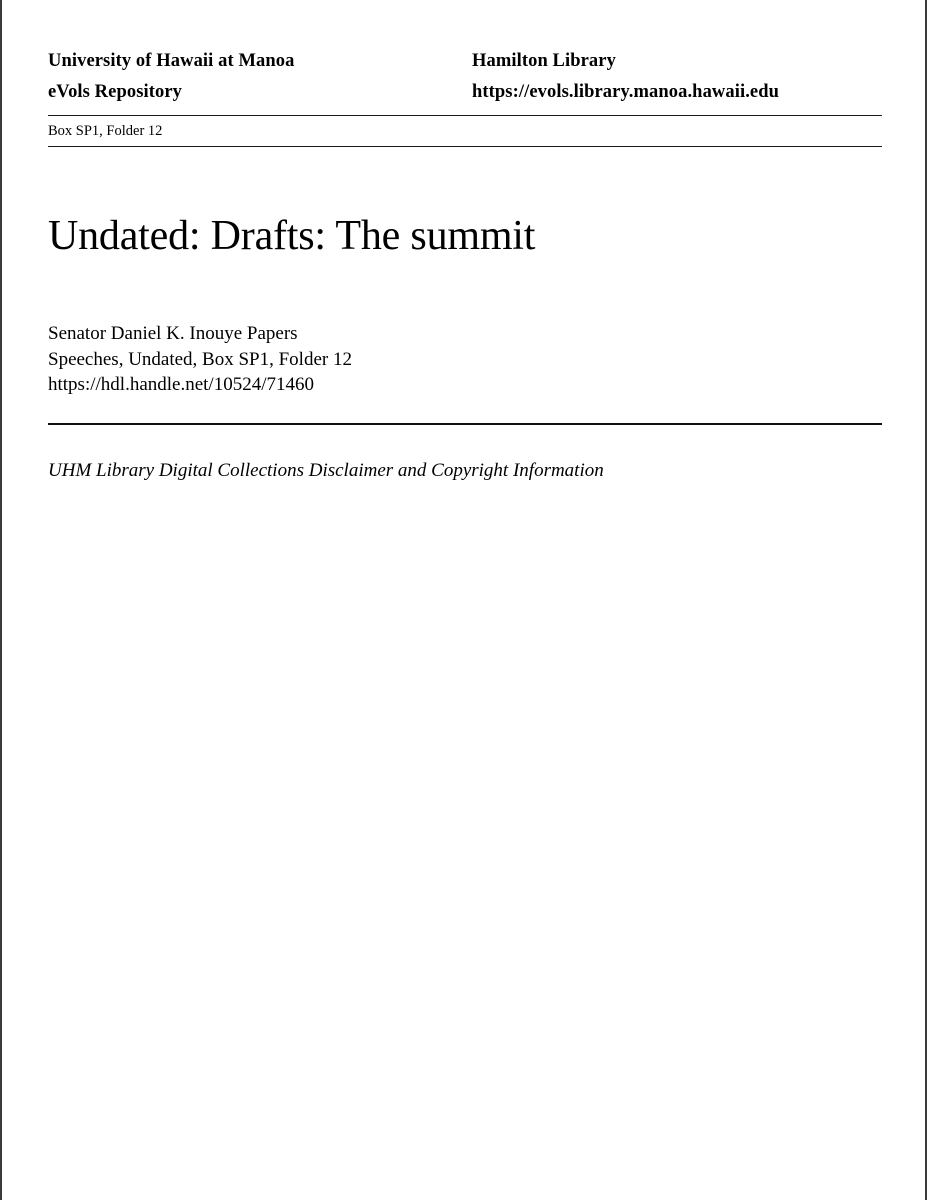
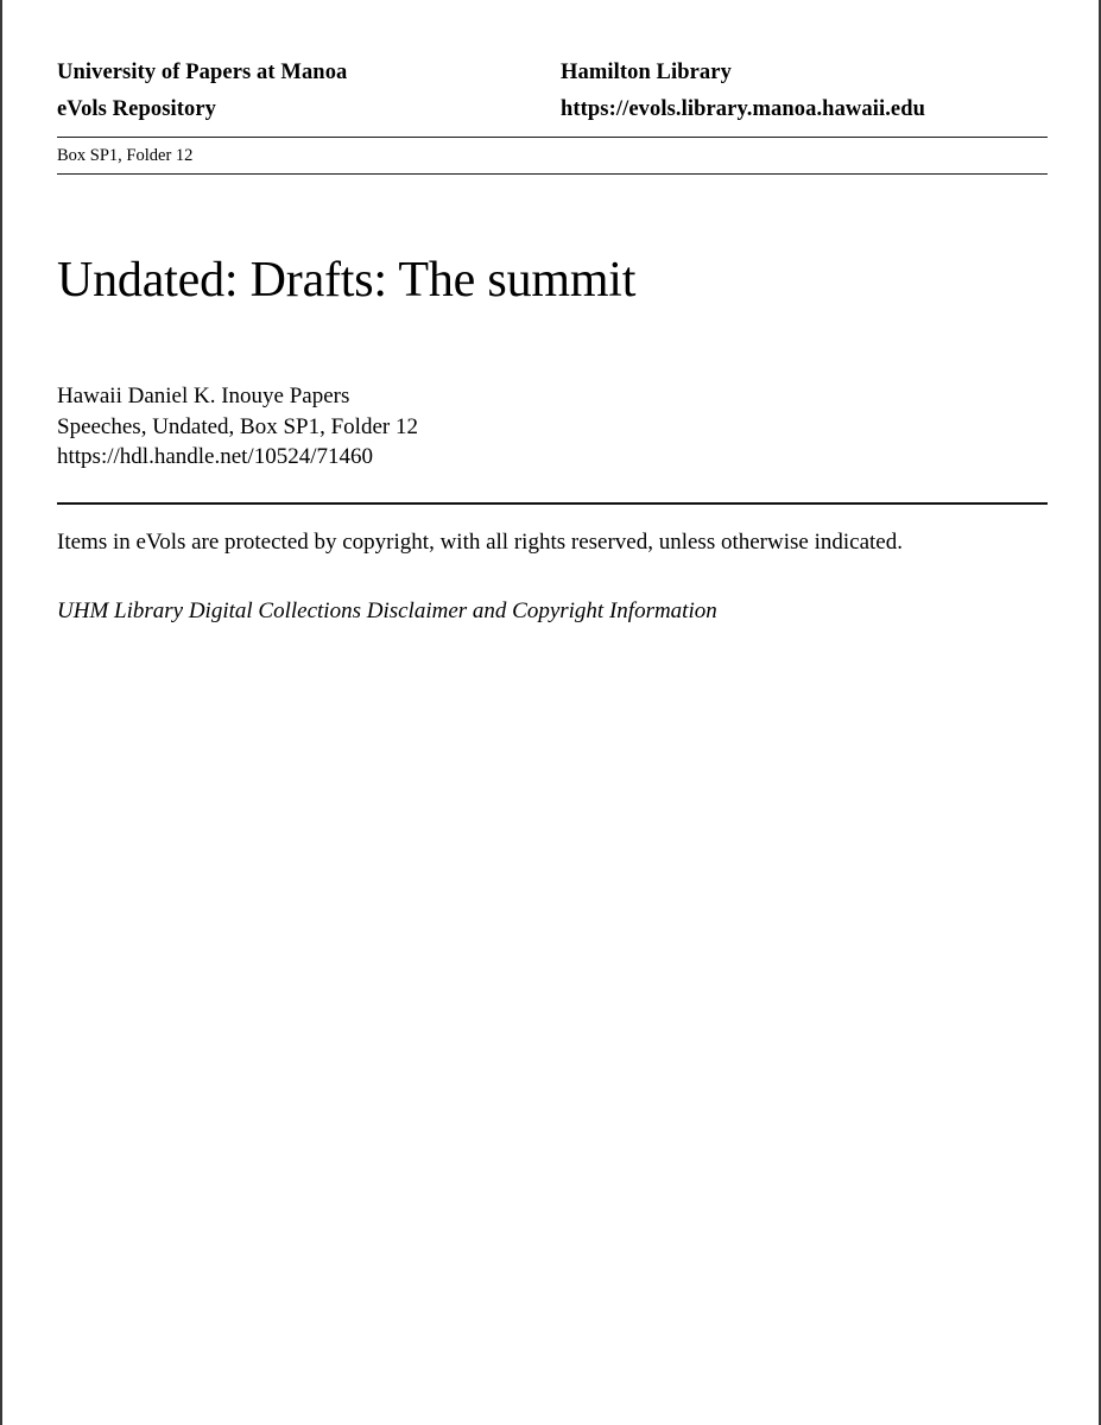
- University of Hawaii at Manoa
+ University of Papers at Manoa
  Hamilton Library
  eVols Repository
  https://evols.library.manoa.hawaii.edu
  Box SP1, Folder 12
  Undated: Drafts: The summit
- Senator Daniel K. Inouye Papers
+ Hawaii Daniel K. Inouye Papers
  Speeches, Undated, Box SP1, Folder 12
  https://hdl.handle.net/10524/71460
+ Items in eVols are protected by copyright, with all rights reserved, unless otherwise indicated.
  UHM Library Digital Collections Disclaimer and Copyright Information
